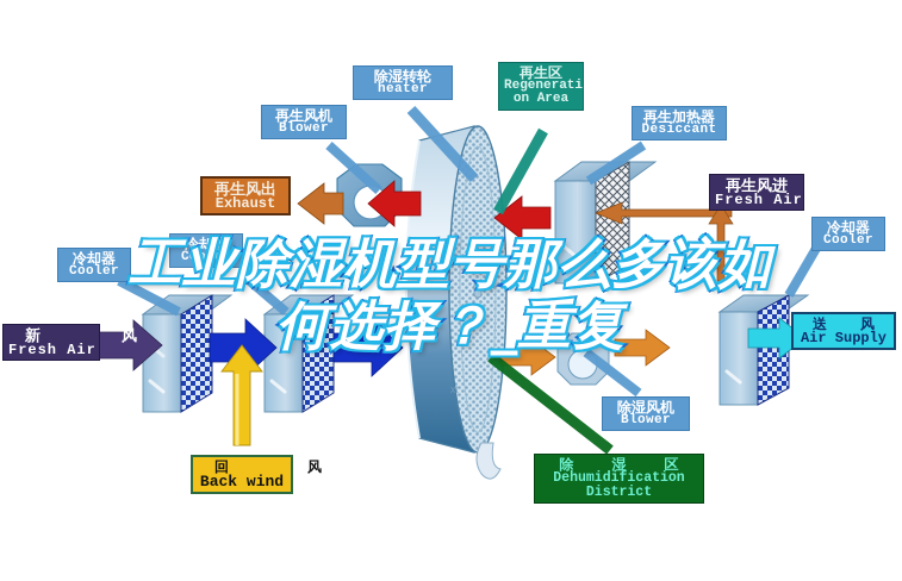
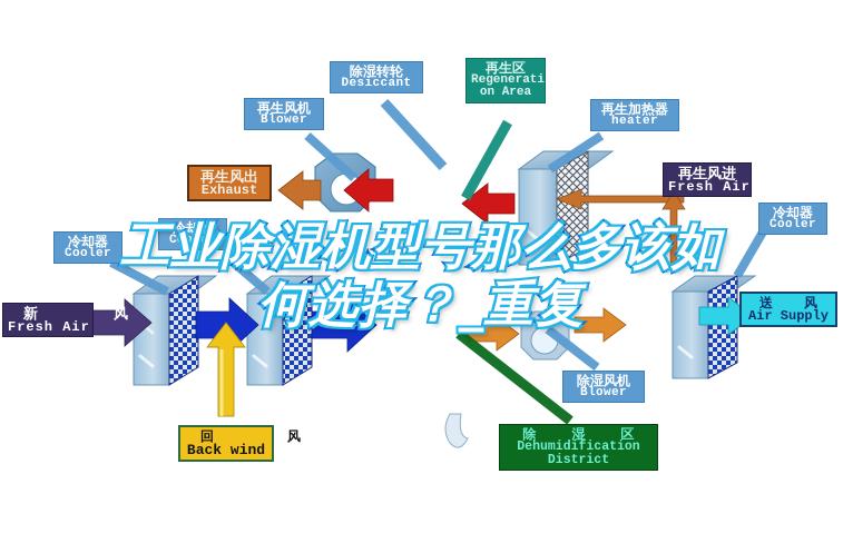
- xt
  除湿转轮
- heater
+ Desiccant
  再生风机
  Blower
  再生区
  Regenerati
  on Area
  再生加热器
- Desiccant
+ heater
  再生风出
  Exhaust
  再生风进
  Fresh Air
  冷却器
  Cooler
  冷却器
  Cooler
  冷却器
  Cooler
  Fresh Air
  回 风
  Back wind
  除湿风机
  Blower
  除 湿 区
  Dehumidification
  District
  送 风
  Air Supply
  工业除湿机型号那么多该如
  何选择？_重复
